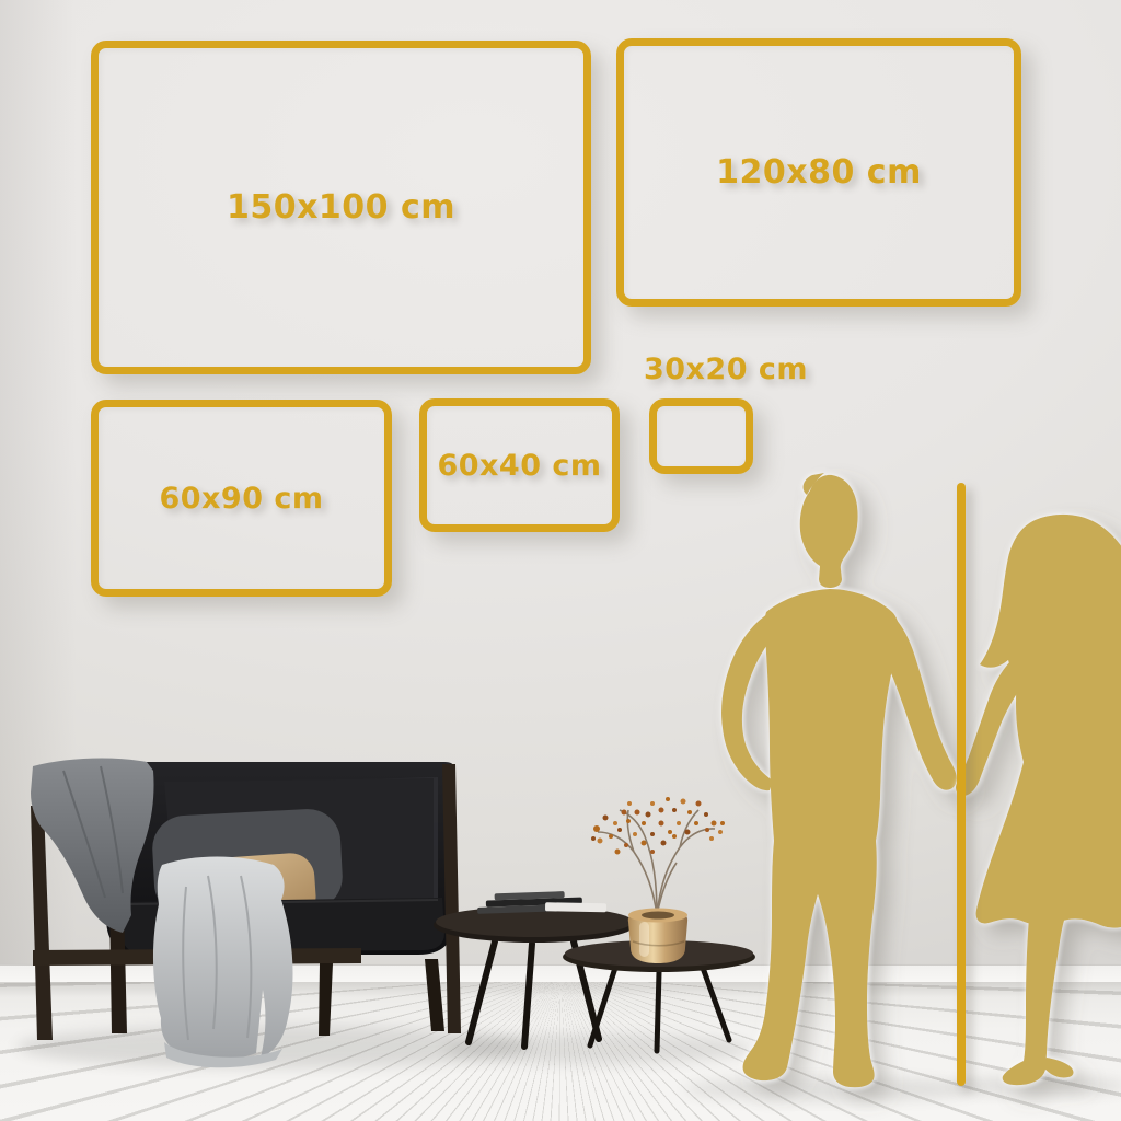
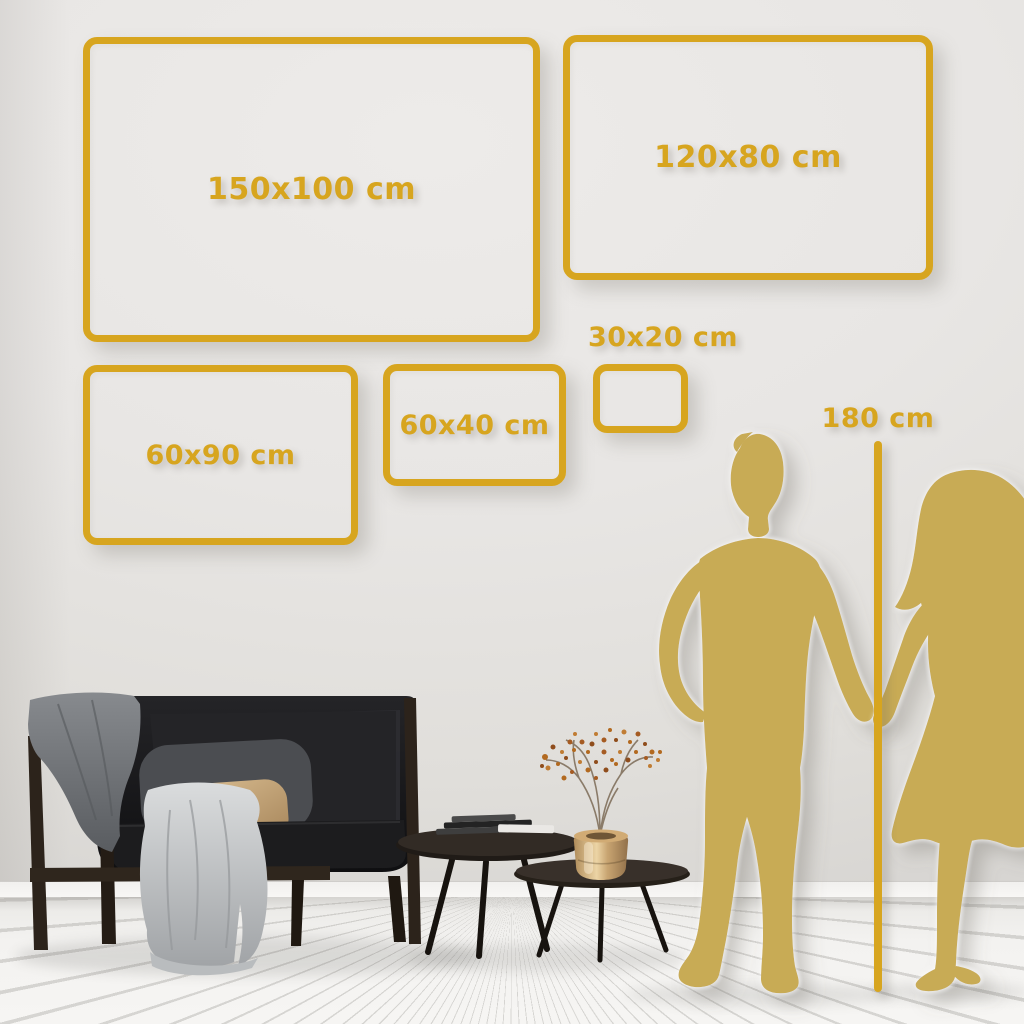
  150x100 cm
  120x80 cm
  60x90 cm
  60x40 cm
  30x20 cm
+ 180 cm
